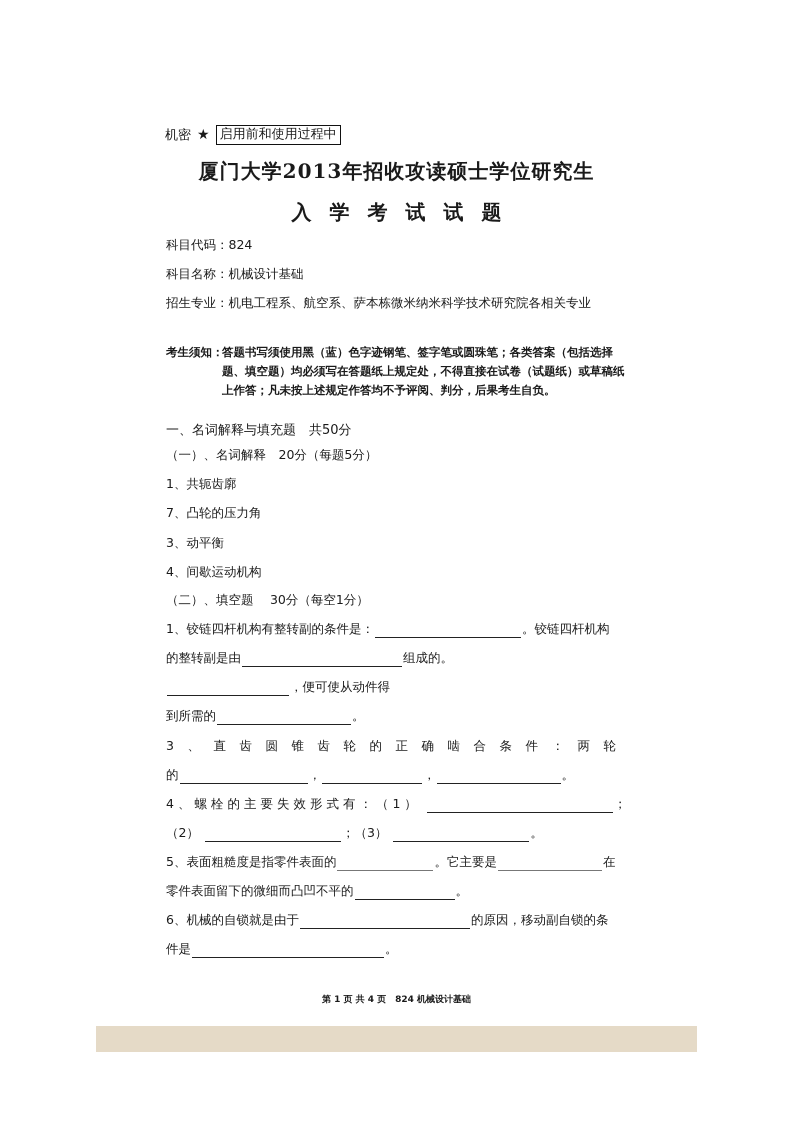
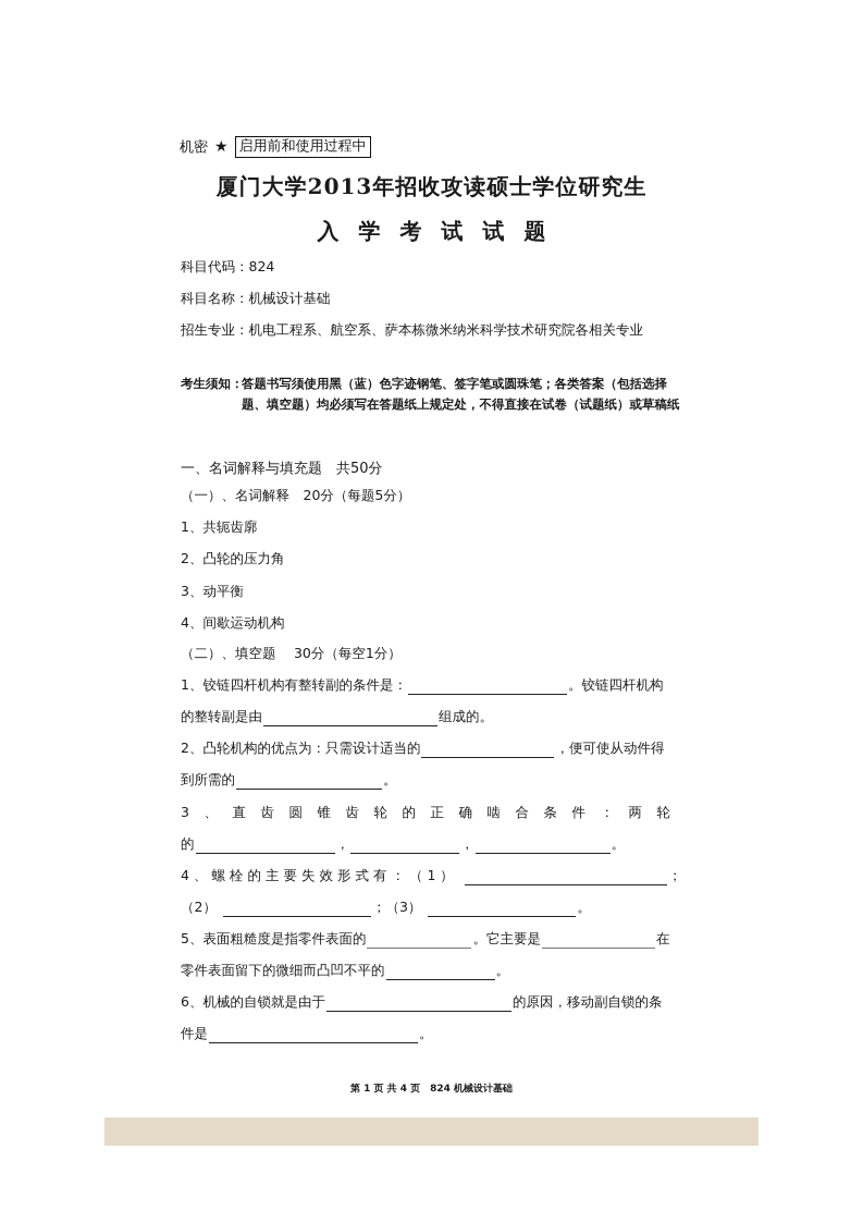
  机密
  ★
  启用前和使用过程中
  厦门大学2013年招收攻读硕士学位研究生
  入学考试试题
  科目代码：824
  科目名称：机械设计基础
  招生专业：机电工程系、航空系、萨本栋微米纳米科学技术研究院各相关专业
  考生须知：
  答题书写须使用黑（蓝）色字迹钢笔、签字笔或圆珠笔；各类答案（包括选择
  题、填空题）均必须写在答题纸上规定处，不得直接在试卷（试题纸）或草稿纸
- 上作答；凡未按上述规定作答均不予评阅、判分，后果考生自负。
  一、名词解释与填充题 共50分
  （一）、名词解释 20分（每题5分）
  1、共轭齿廓
- 7、凸轮的压力角
+ 2、凸轮的压力角
  3、动平衡
  4、间歇运动机构
  （二）、填空题 30分（每空1分）
  1、铰链四杆机构有整转副的条件是：
  。铰链四杆机构
  的整转副是由
  组成的。
+ 2、凸轮机构的优点为：只需设计适当的
  ，便可使从动件得
  到所需的
  。
  3、直齿圆锥齿轮的正确啮合条件：两轮
  的
  ，
  ，
  。
  4、螺栓的主要失效形式有：（1）
  ；
  （2）
  ；（3）
  。
  5、表面粗糙度是指零件表面的
  。它主要是
  在
  零件表面留下的微细而凸凹不平的
  。
  6、机械的自锁就是由于
  的原因，移动副自锁的条
  件是
  。
  第 1 页 共 4 页 824 机械设计基础
